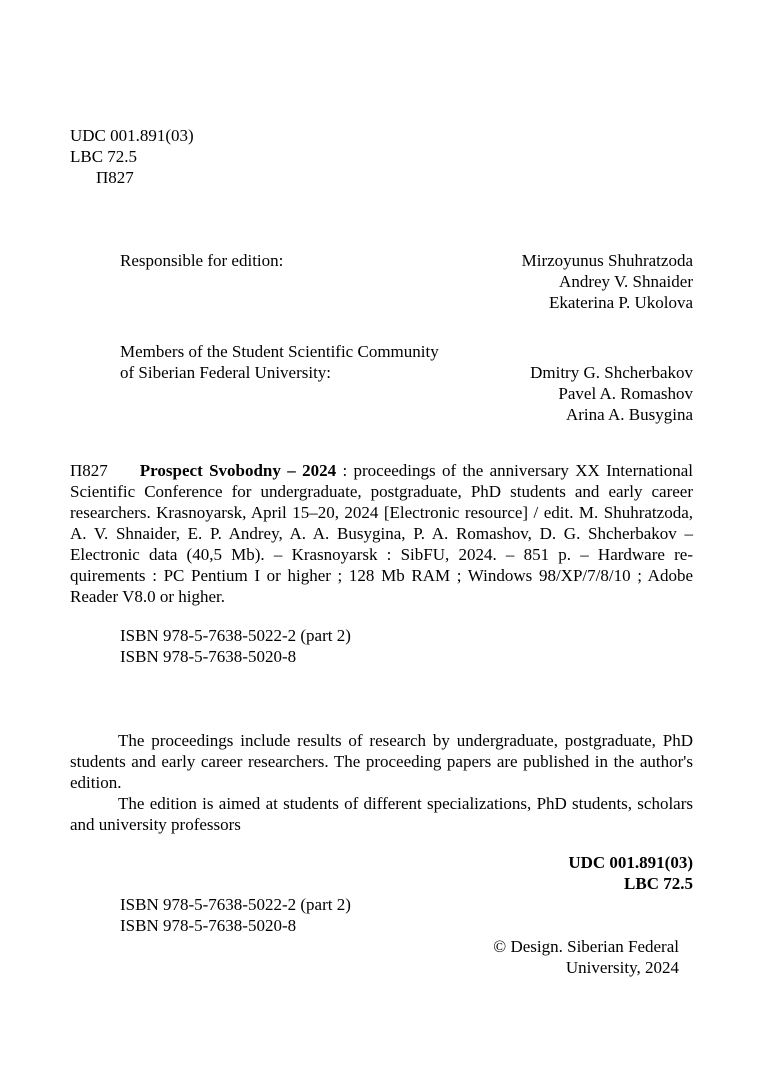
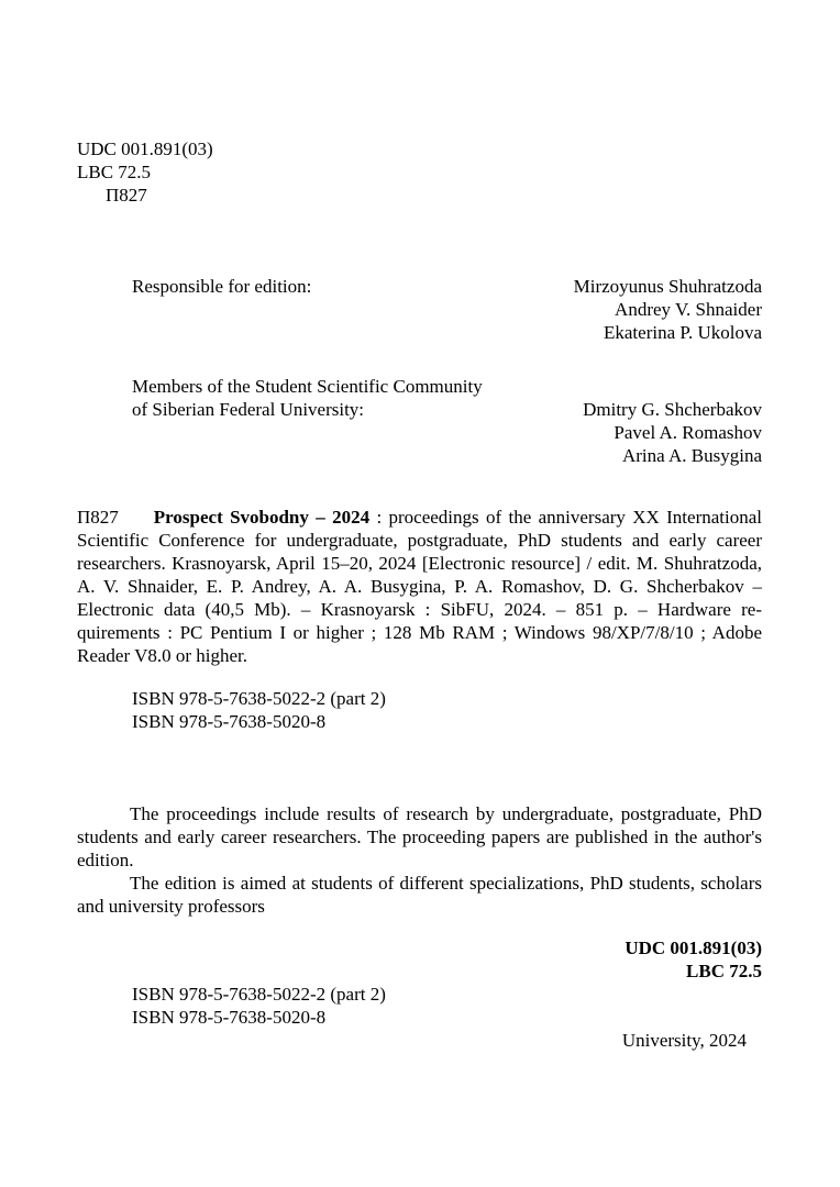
  UDC 001.891(03)
  LBC 72.5
  П827
  Responsible for edition:
  Mirzoyunus Shuhratzoda
  Andrey V. Shnaider
  Ekaterina P. Ukolova
  Members of the Student Scientific Community
  of Siberian Federal University:
  Dmitry G. Shcherbakov
  Pavel A. Romashov
  Arina A. Busygina
  П827 Prospect Svobodny – 2024 : proceedings of the anniversary XX International Scientific Conference for undergraduate, postgraduate, PhD students and early career researchers. Krasnoyarsk, April 15–20, 2024 [Electronic resource] / edit. M. Shuhratzoda, A. V. Shnaider, E. P. Andrey, A. A. Busygina, P. A. Romashov, D. G. Shcherbakov – Electronic data (40,5 Mb). – Krasnoyarsk : SibFU, 2024. – 851 p. – Hardware re-quirements : PC Pentium I or higher ; 128 Mb RAM ; Windows 98/XP/7/8/10 ; Adobe Reader V8.0 or higher.
  ISBN 978-5-7638-5022-2 (part 2)
  ISBN 978-5-7638-5020-8
  The proceedings include results of research by undergraduate, postgraduate, PhD students and early career researchers. The proceeding papers are published in the author's edition.
  The edition is aimed at students of different specializations, PhD students, scholars and university professors
  UDC 001.891(03)
  LBC 72.5
  ISBN 978-5-7638-5022-2 (part 2)
  ISBN 978-5-7638-5020-8
- © Design. Siberian Federal
  University, 2024
